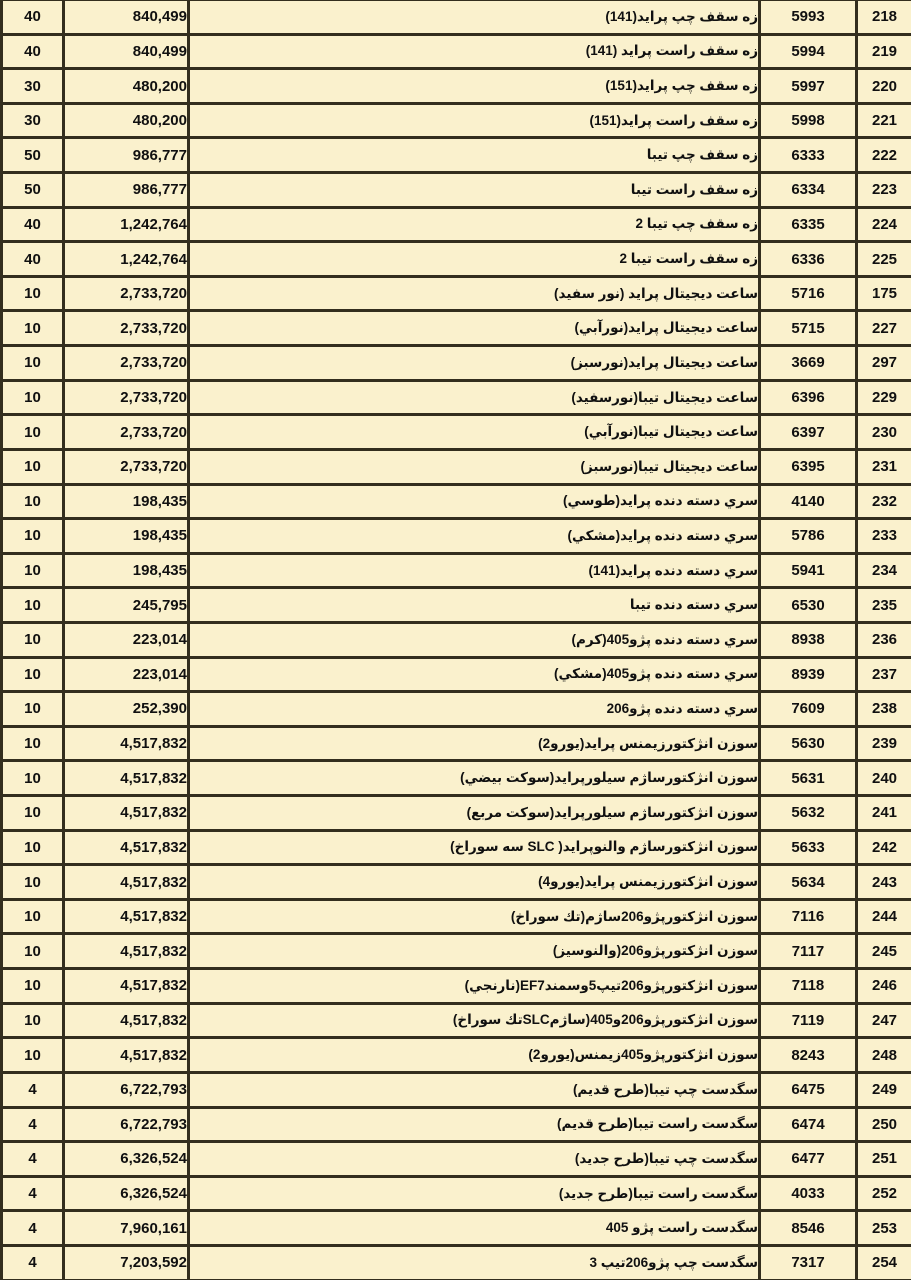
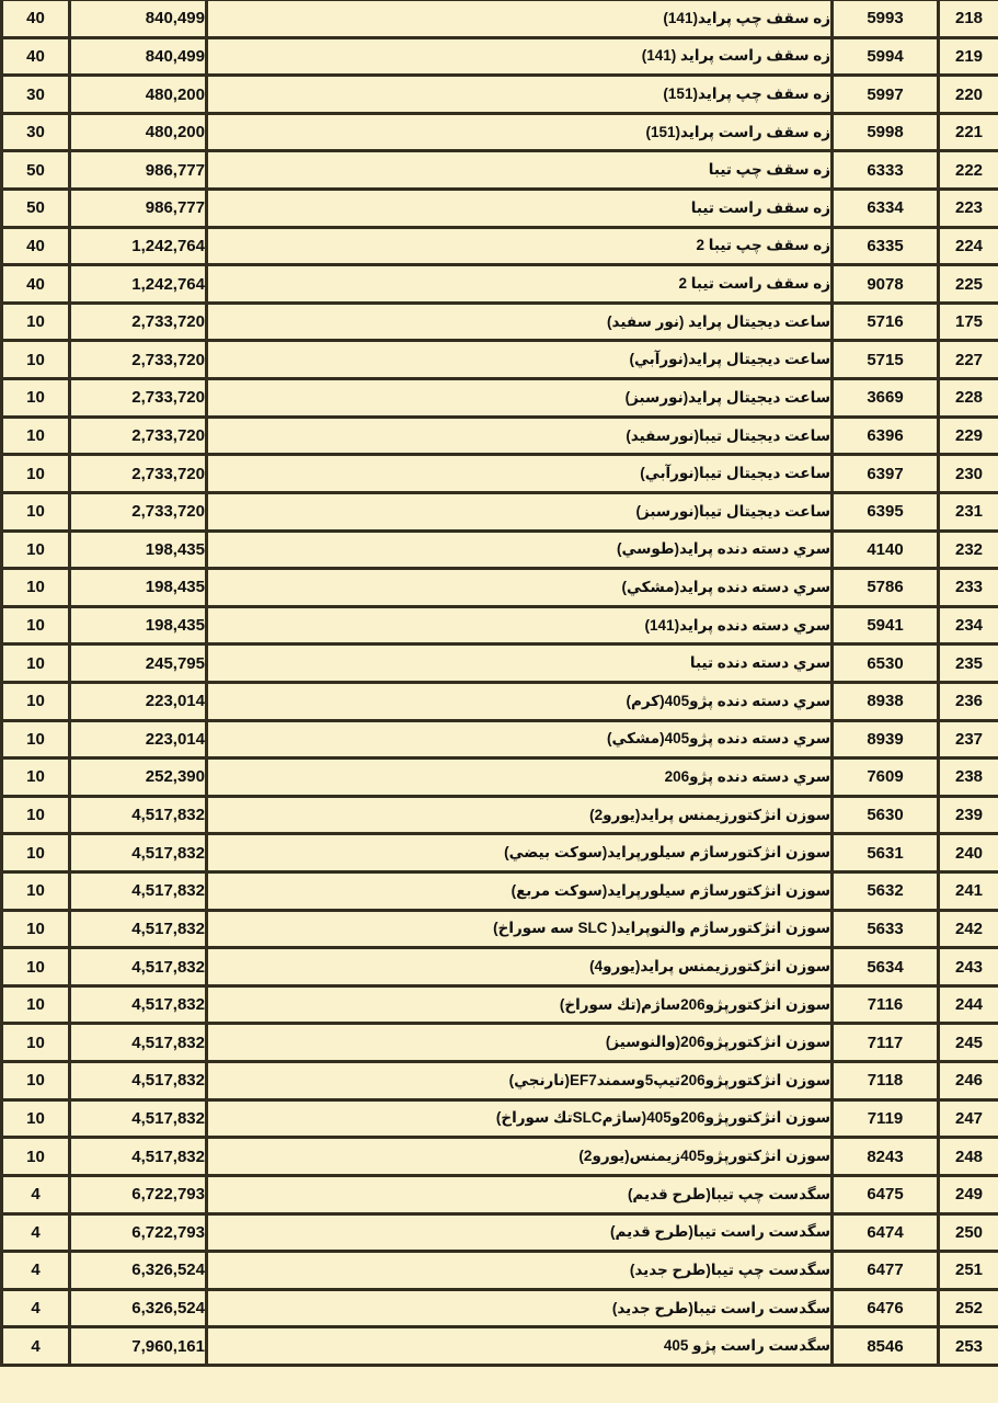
  40	840,499	زه سقف چپ پرايد(141)	5993	218
  40	840,499	زه سقف راست پرايد (141)	5994	219
  30	480,200	زه سقف چپ پرايد(151)	5997	220
  30	480,200	زه سقف راست پرايد(151)	5998	221
  50	986,777	زه سقف چپ تيبا	6333	222
  50	986,777	زه سقف راست تيبا	6334	223
  40	1,242,764	زه سقف چپ تيبا 2	6335	224
- 40	1,242,764	زه سقف راست تيبا 2	6336	225
+ 40	1,242,764	زه سقف راست تيبا 2	9078	225
  10	2,733,720	ساعت ديجيتال پرايد (نور سفيد)	5716	175
  10	2,733,720	ساعت ديجيتال پرايد(نورآبي)	5715	227
- 10	2,733,720	ساعت ديجيتال پرايد(نورسبز)	3669	297
+ 10	2,733,720	ساعت ديجيتال پرايد(نورسبز)	3669	228
  10	2,733,720	ساعت ديجيتال تيبا(نورسفيد)	6396	229
  10	2,733,720	ساعت ديجيتال تيبا(نورآبي)	6397	230
  10	2,733,720	ساعت ديجيتال تيبا(نورسبز)	6395	231
  10	198,435	سري دسته دنده پرايد(طوسي)	4140	232
  10	198,435	سري دسته دنده پرايد(مشكي)	5786	233
  10	198,435	سري دسته دنده پرايد(141)	5941	234
  10	245,795	سري دسته دنده تيبا	6530	235
  10	223,014	سري دسته دنده پژو405(كرم)	8938	236
  10	223,014	سري دسته دنده پژو405(مشكي)	8939	237
  10	252,390	سري دسته دنده پژو206	7609	238
  10	4,517,832	سوزن انژكتورزيمنس پرايد(يورو2)	5630	239
  10	4,517,832	سوزن انژكتورساژم سيلورپرايد(سوكت بيضي)	5631	240
  10	4,517,832	سوزن انژكتورساژم سيلورپرايد(سوكت مربع)	5632	241
  10	4,517,832	سوزن انژكتورساژم والنوپرايد( SLC سه سوراخ)	5633	242
  10	4,517,832	سوزن انژكتورزيمنس پرايد(يورو4)	5634	243
  10	4,517,832	سوزن انژكتورپژو206ساژم(تك سوراخ)	7116	244
  10	4,517,832	سوزن انژكتورپژو206(والنوسيز)	7117	245
  10	4,517,832	سوزن انژكتورپژو206تيپ5وسمندEF7(نارنجي)	7118	246
  10	4,517,832	سوزن انژكتورپژو206و405(ساژمSLCتك سوراخ)	7119	247
  10	4,517,832	سوزن انژكتورپژو405زيمنس(يورو2)	8243	248
  4	6,722,793	سگدست چپ تيبا(طرح قديم)	6475	249
  4	6,722,793	سگدست راست تيبا(طرح قديم)	6474	250
  4	6,326,524	سگدست چپ تيبا(طرح جديد)	6477	251
- 4	6,326,524	سگدست راست تيبا(طرح جديد)	4033	252
+ 4	6,326,524	سگدست راست تيبا(طرح جديد)	6476	252
  4	7,960,161	سگدست راست پژو 405	8546	253
- 4	7,203,592	سگدست چپ پژو206تيپ 3	7317	254
